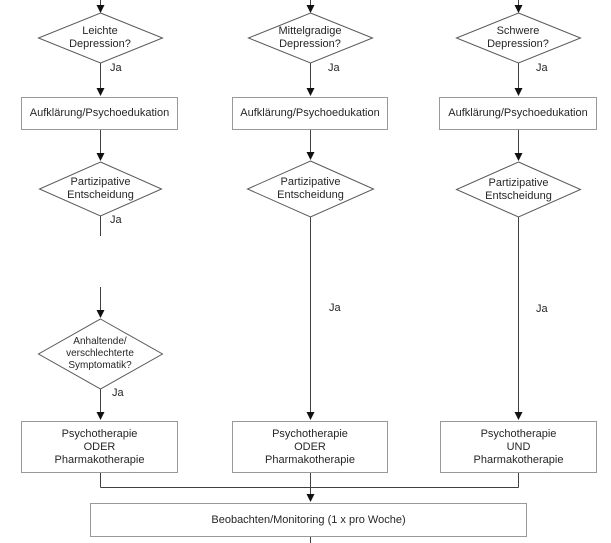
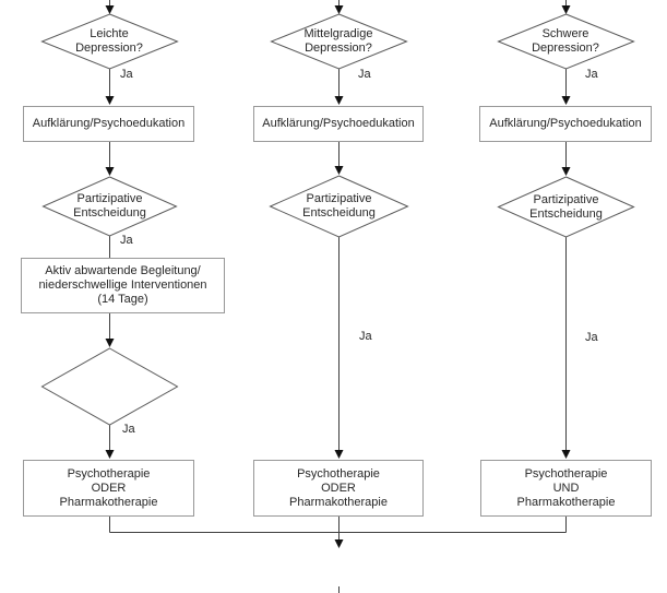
  Leichte
  Depression?
  Mittelgradige
  Depression?
  Schwere
  Depression?
  Partizipative
  Entscheidung
  Partizipative
  Entscheidung
  Partizipative
  Entscheidung
- Anhaltende/
- verschlechterte
- Symptomatik?
  Aufklärung/Psychoedukation
  Aufklärung/Psychoedukation
  Aufklärung/Psychoedukation
+ Aktiv abwartende Begleitung/
+ niederschwellige Interventionen
+ (14 Tage)
  Psychotherapie
  ODER
  Pharmakotherapie
  Psychotherapie
  ODER
  Pharmakotherapie
  Psychotherapie
  UND
  Pharmakotherapie
- Beobachten/Monitoring (1 x pro Woche)
  Ja
  Ja
  Ja
  Ja
  Ja
  Ja
  Ja
